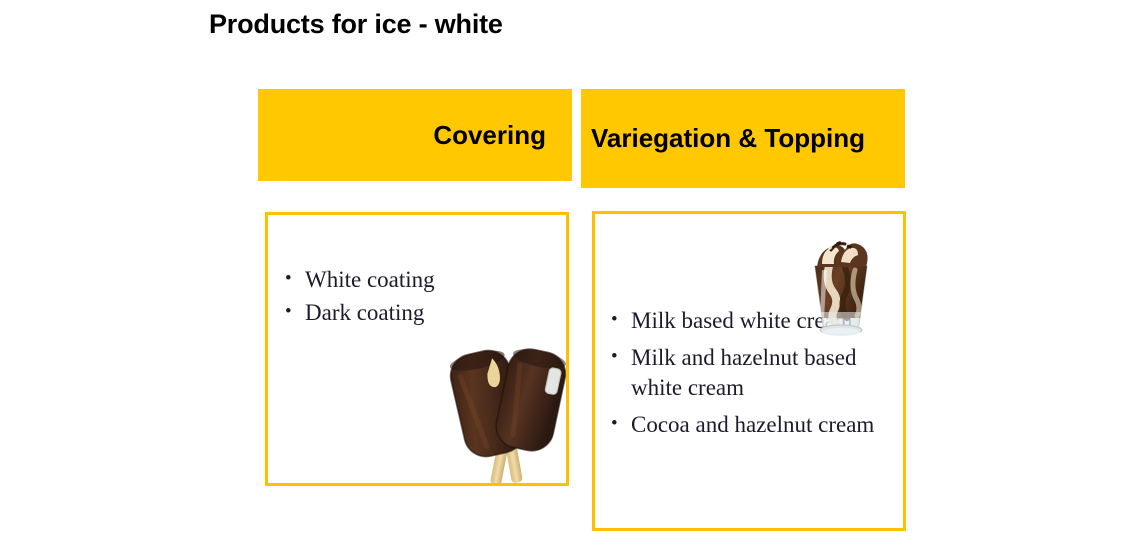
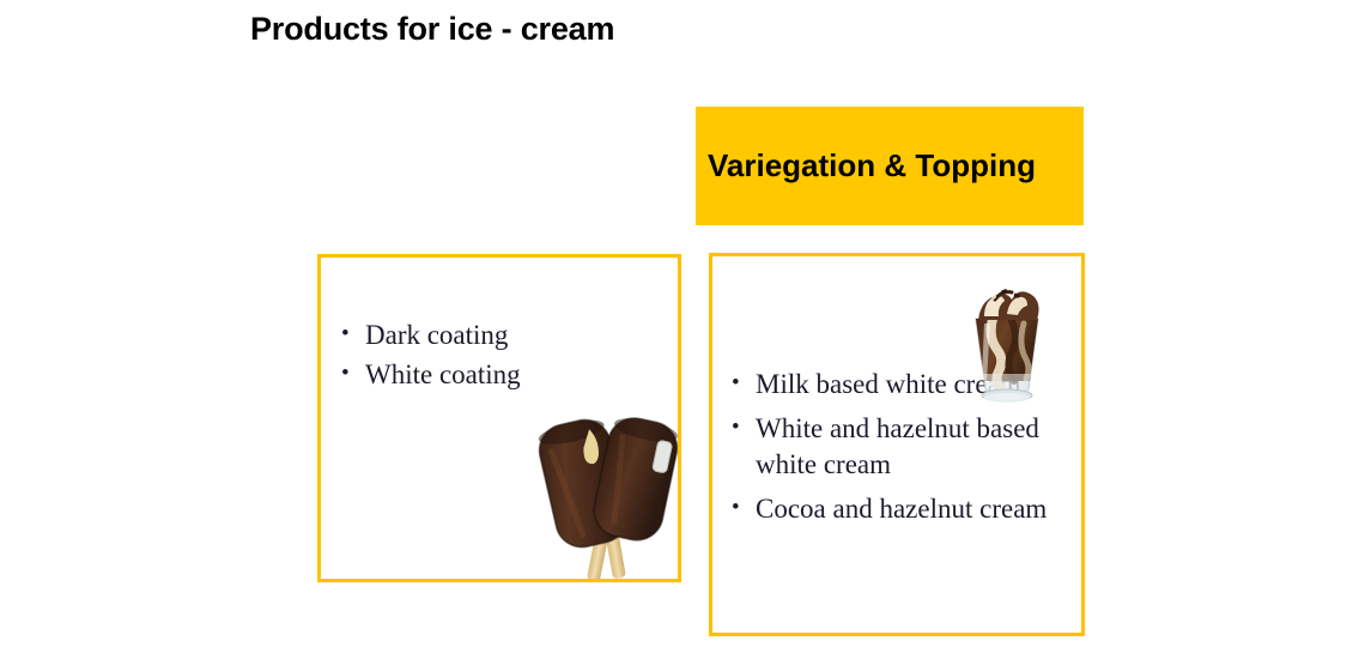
- Products for ice - white
+ Products for ice - cream
- Covering
  Variegation & Topping
  •
- White coating
+ Dark coating
  •
- Dark coating
+ White coating
  •
  Milk based white cre
  •
- Milk and hazelnut based white cream
+ White and hazelnut based white cream
  •
  Cocoa and hazelnut cream
